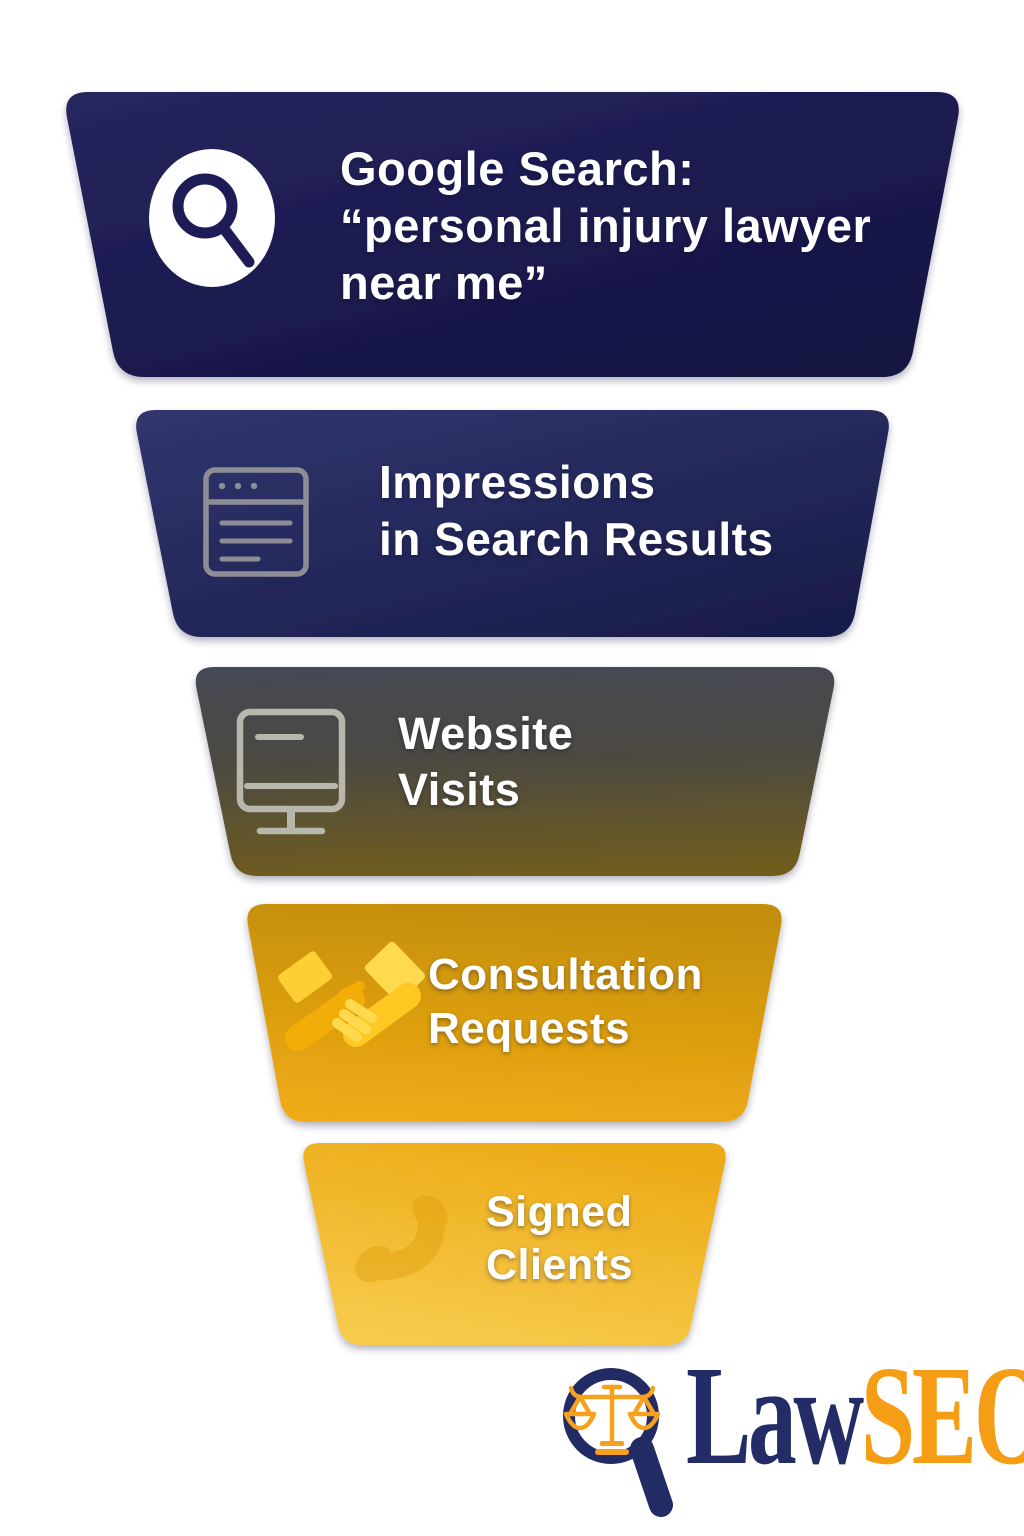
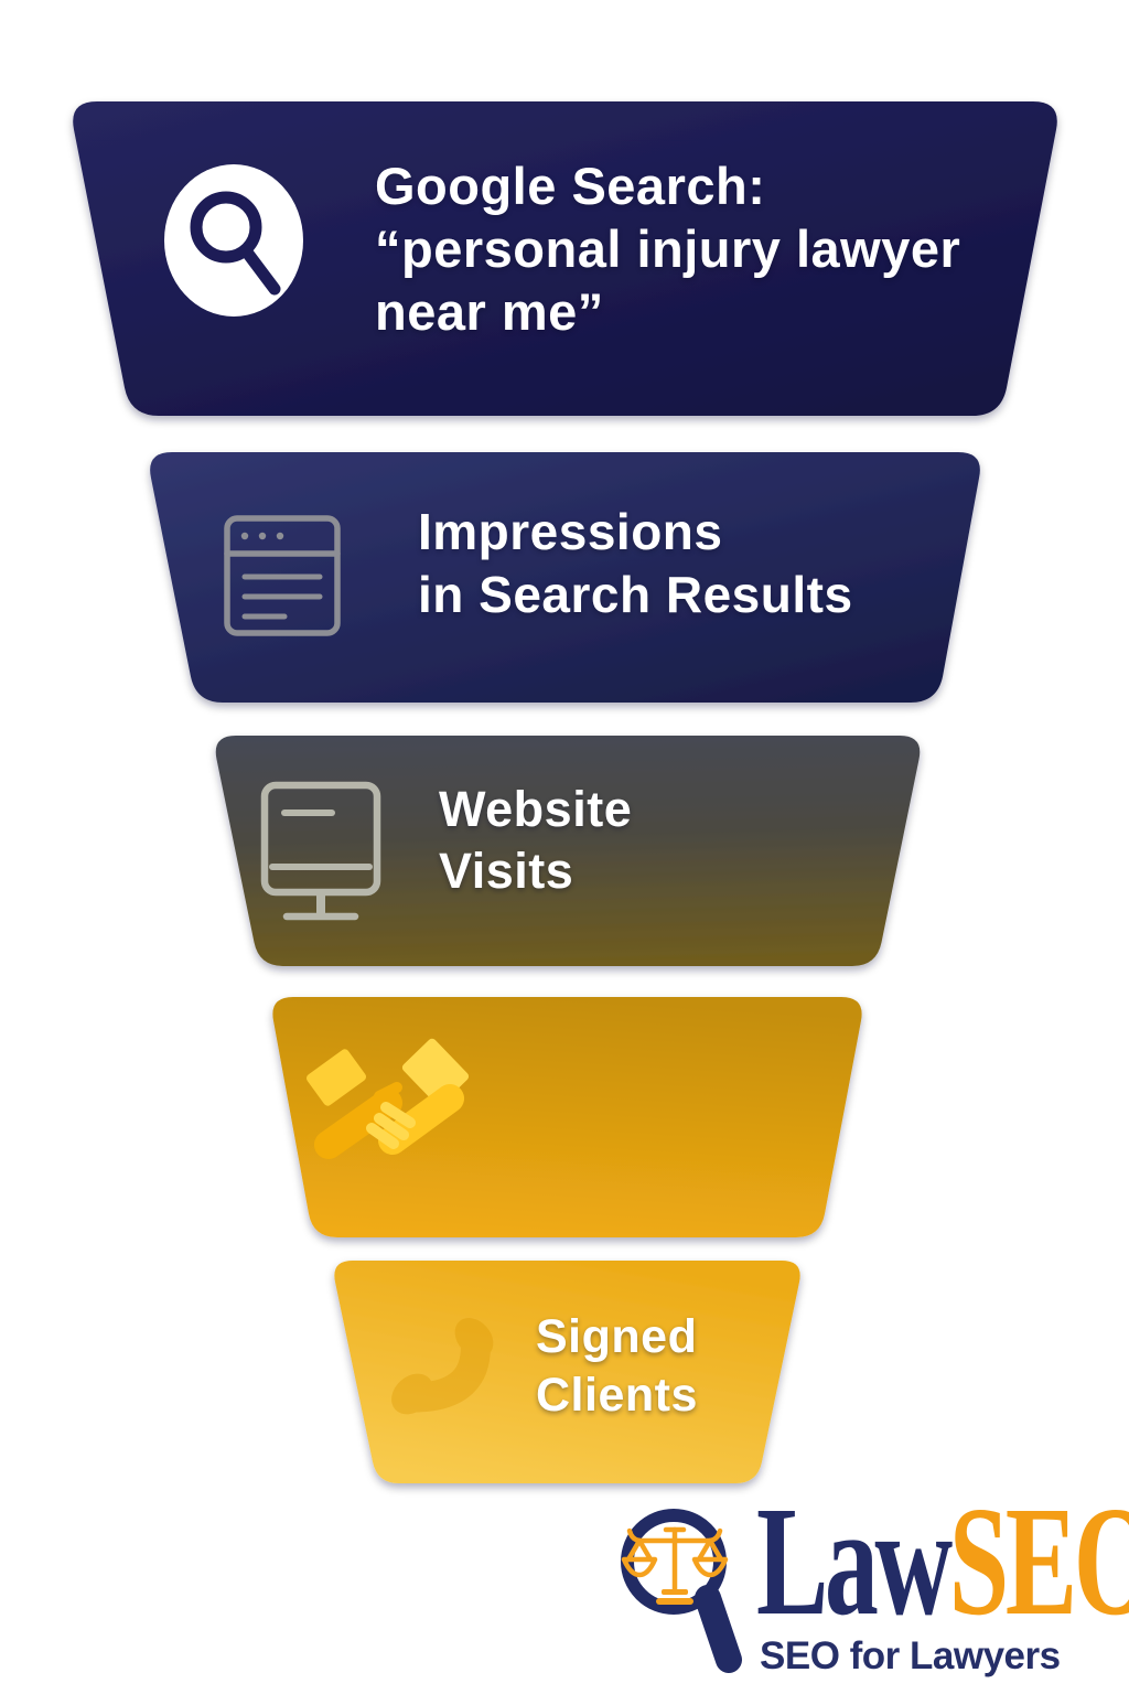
  Google Search:
  “personal injury lawyer
  near me”
  Impressions
  in Search Results
  Website
  Visits
- Consultation
- Requests
  Signed
  Clients
  LawSEO
+ SEO for Lawyers
